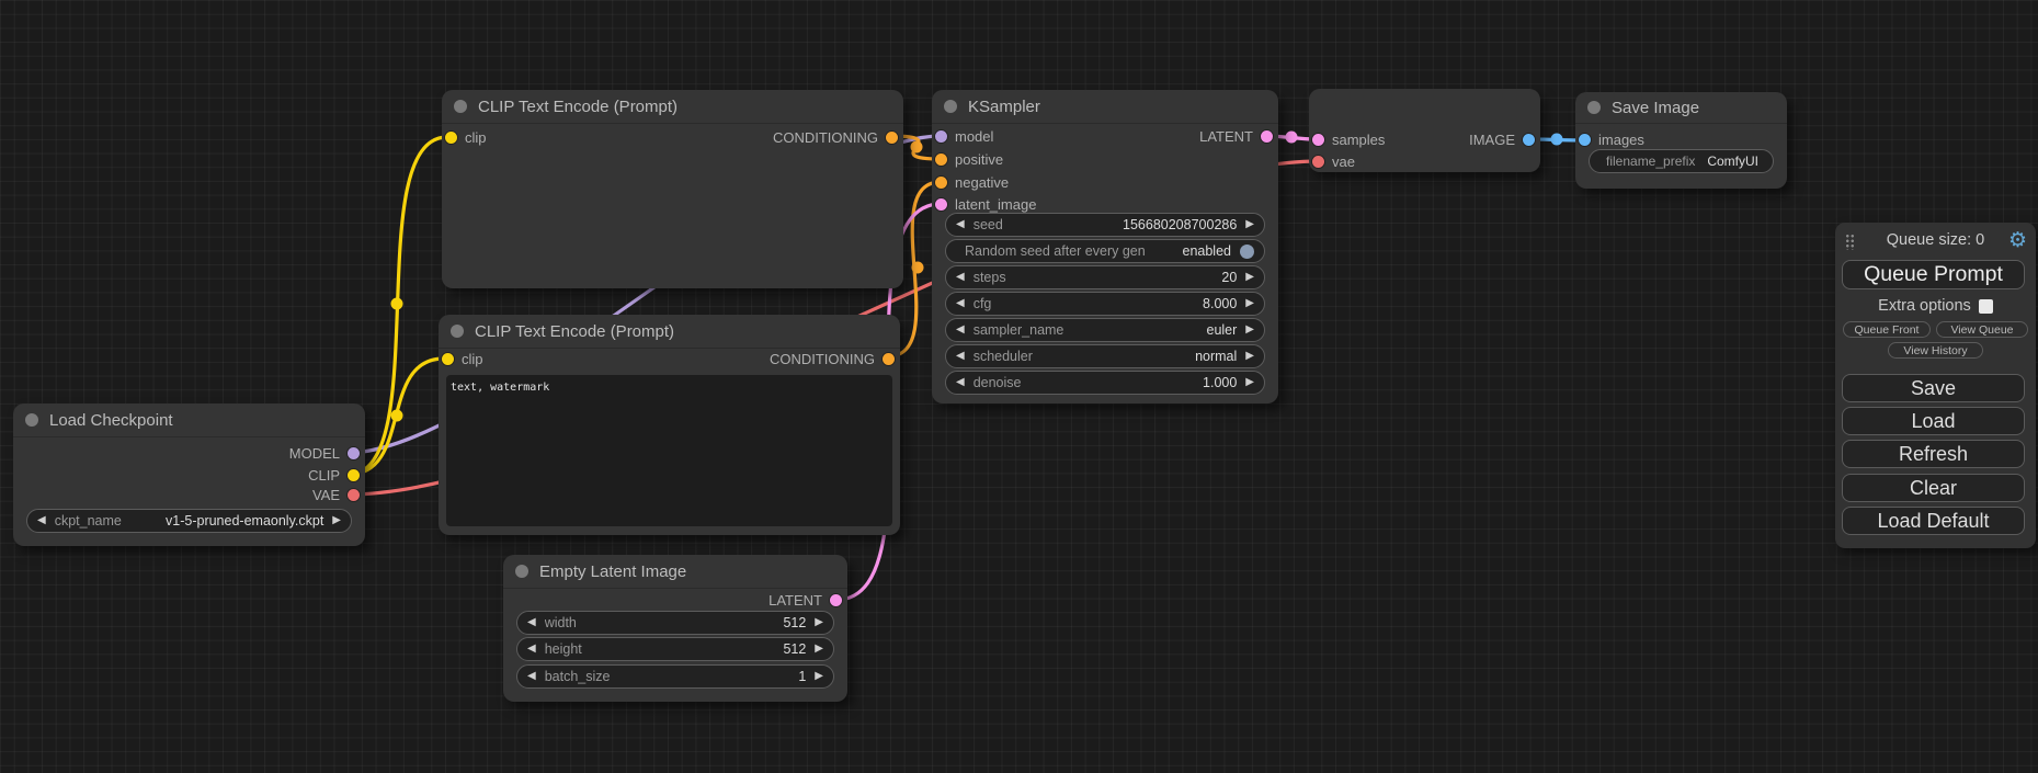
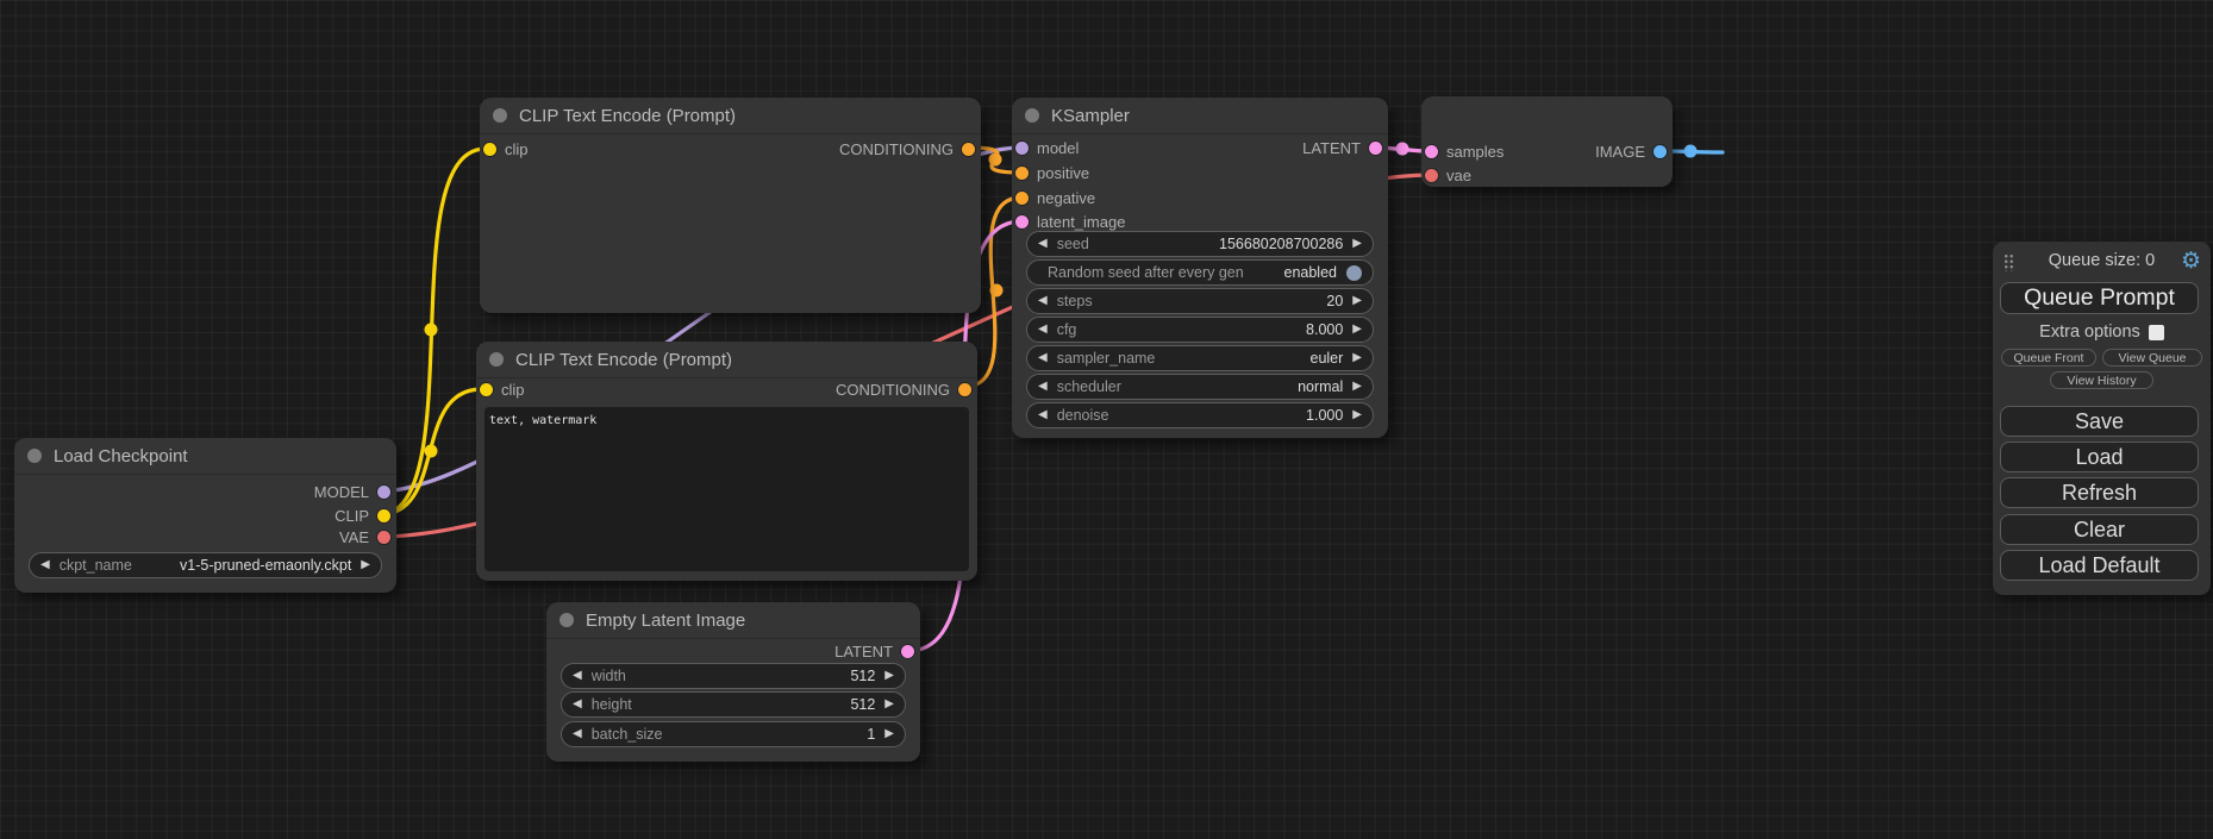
  Load Checkpoint
  MODEL
  CLIP
  VAE
  ◀
  ckpt_name
  v1-5-pruned-emaonly.ckpt
  ▶
  CLIP Text Encode (Prompt)
  clip
  CONDITIONING
  CLIP Text Encode (Prompt)
  clip
  CONDITIONING
  text, watermark
  Empty Latent Image
  LATENT
  ◀
  width
  512
  ▶
  ◀
  height
  512
  ▶
  ◀
  batch_size
  1
  ▶
  KSampler
  model
  LATENT
  positive
  negative
  latent_image
  ◀
  seed
  156680208700286
  ▶
  Random seed after every gen
  enabled
  ◀
  steps
  20
  ▶
  ◀
  cfg
  8.000
  ▶
  ◀
  sampler_name
  euler
  ▶
  ◀
  scheduler
  normal
  ▶
  ◀
  denoise
  1.000
  ▶
  samples
  vae
  IMAGE
- Save Image
- images
- filename_prefix
- ComfyUI
  Queue size: 0
  ⚙
  Queue Prompt
  Extra options
  Queue Front
  View Queue
  View History
  Save
  Load
  Refresh
  Clear
  Load Default
